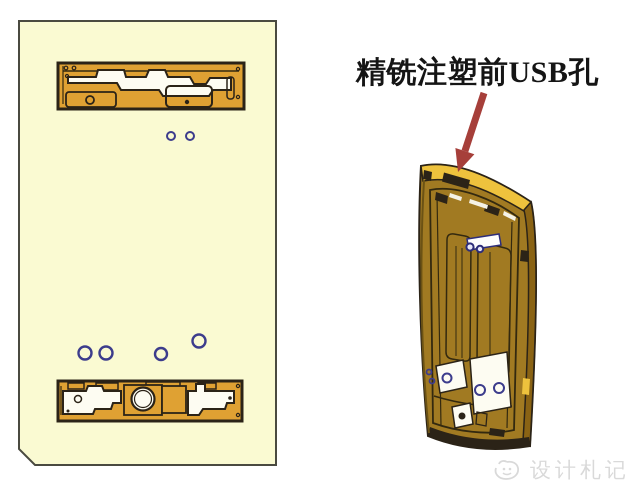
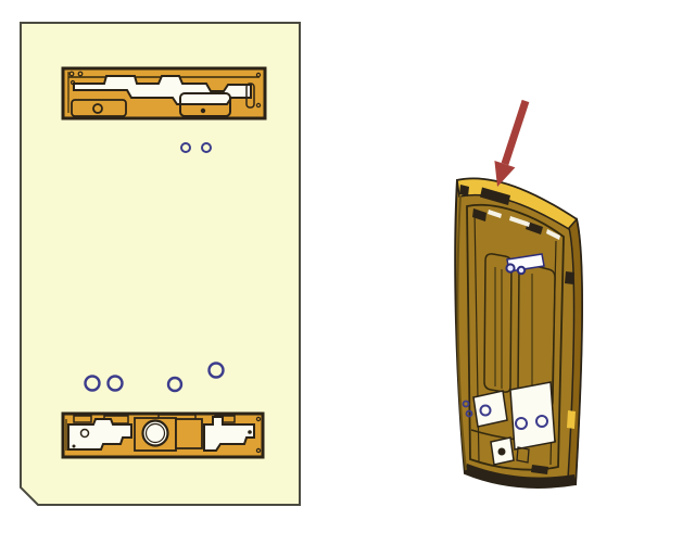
- 精铣注塑前USB孔
- 设计札记
